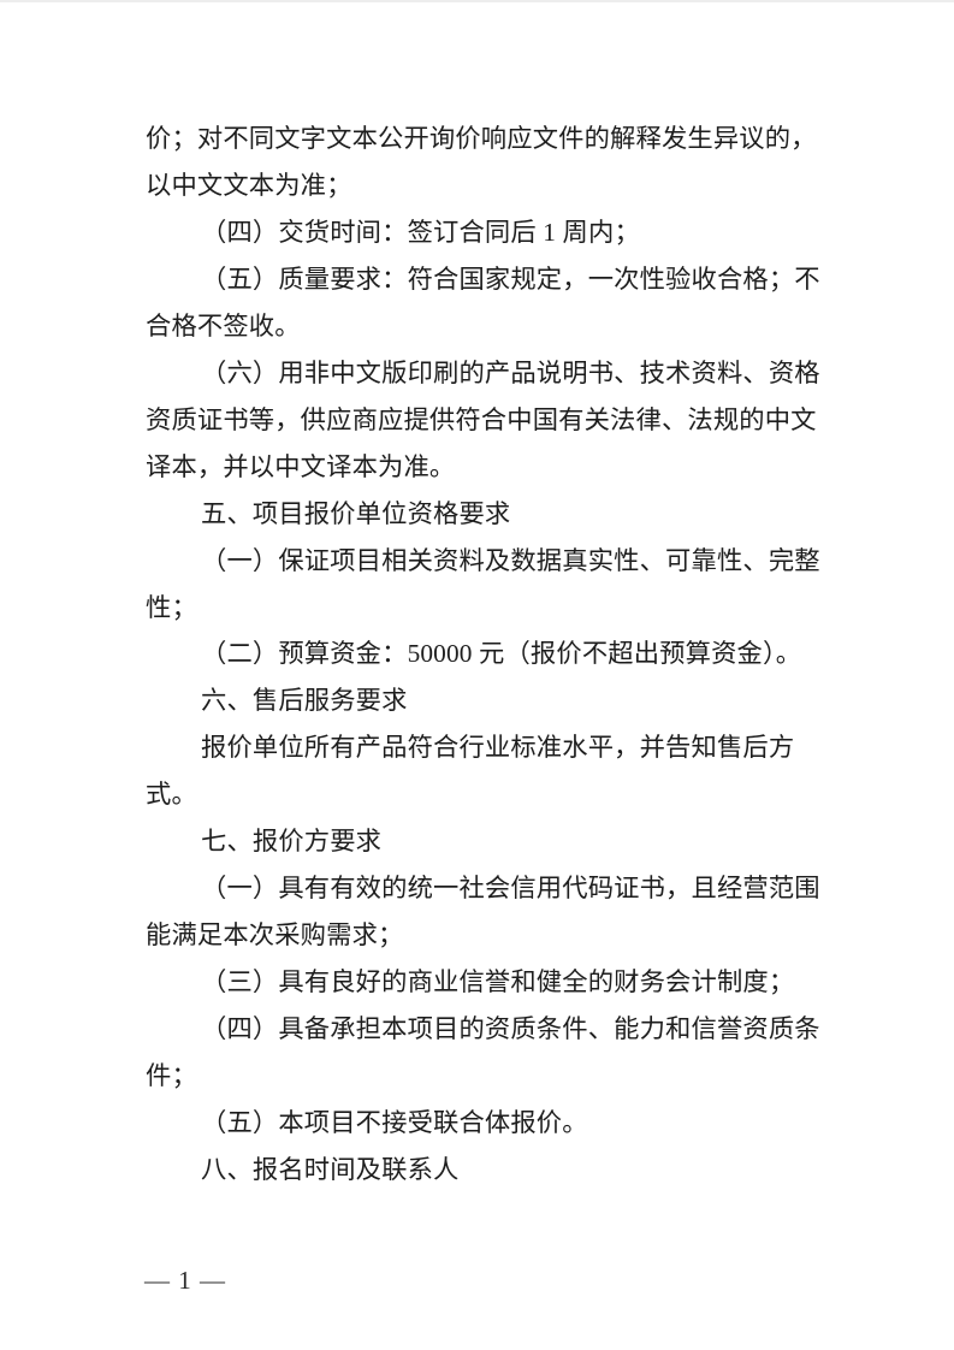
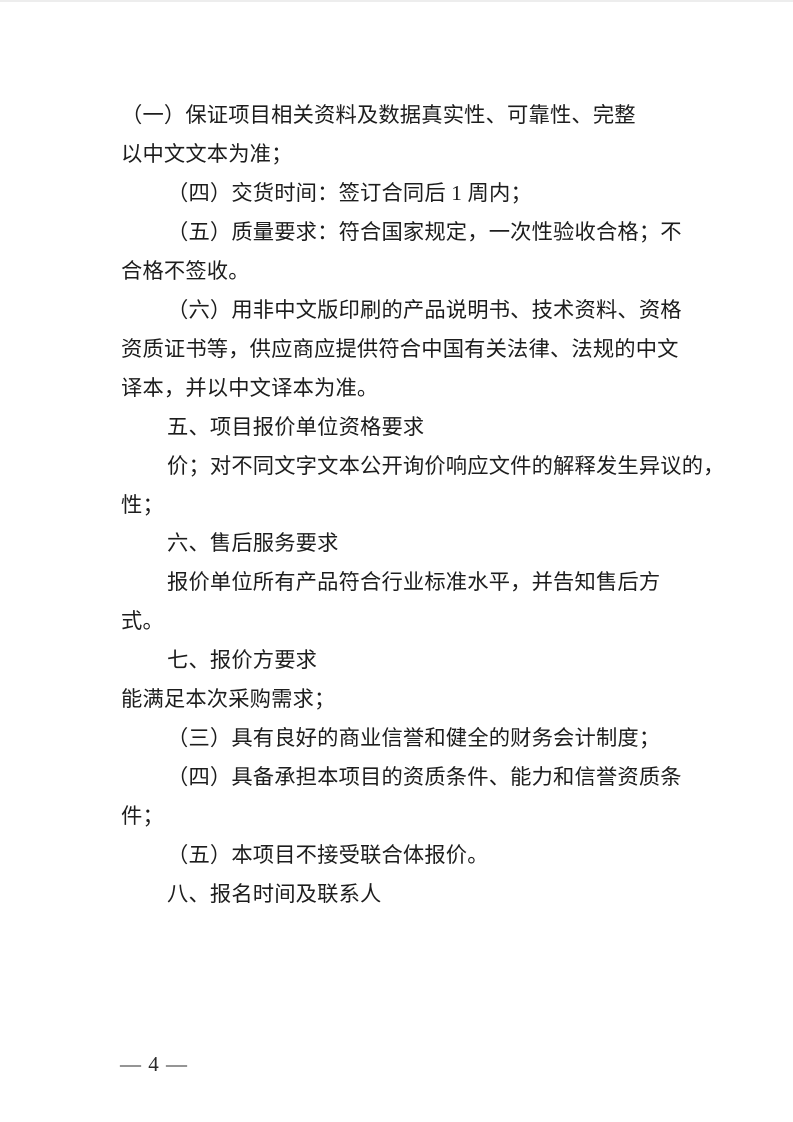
- 价；对不同文字文本公开询价响应文件的解释发生异议的，
+ （一）保证项目相关资料及数据真实性、可靠性、完整
  以中文文本为准；
  （四）交货时间：签订合同后 1 周内；
  （五）质量要求：符合国家规定，一次性验收合格；不
  合格不签收。
  （六）用非中文版印刷的产品说明书、技术资料、资格
  资质证书等，供应商应提供符合中国有关法律、法规的中文
  译本，并以中文译本为准。
  五、项目报价单位资格要求
- （一）保证项目相关资料及数据真实性、可靠性、完整
+ 价；对不同文字文本公开询价响应文件的解释发生异议的，
  性；
- （二）预算资金：50000 元（报价不超出预算资金）。
  六、售后服务要求
  报价单位所有产品符合行业标准水平，并告知售后方
  式。
  七、报价方要求
- （一）具有有效的统一社会信用代码证书，且经营范围
  能满足本次采购需求；
  （三）具有良好的商业信誉和健全的财务会计制度；
  （四）具备承担本项目的资质条件、能力和信誉资质条
  件；
  （五）本项目不接受联合体报价。
  八、报名时间及联系人
- — 1 —
+ — 4 —
